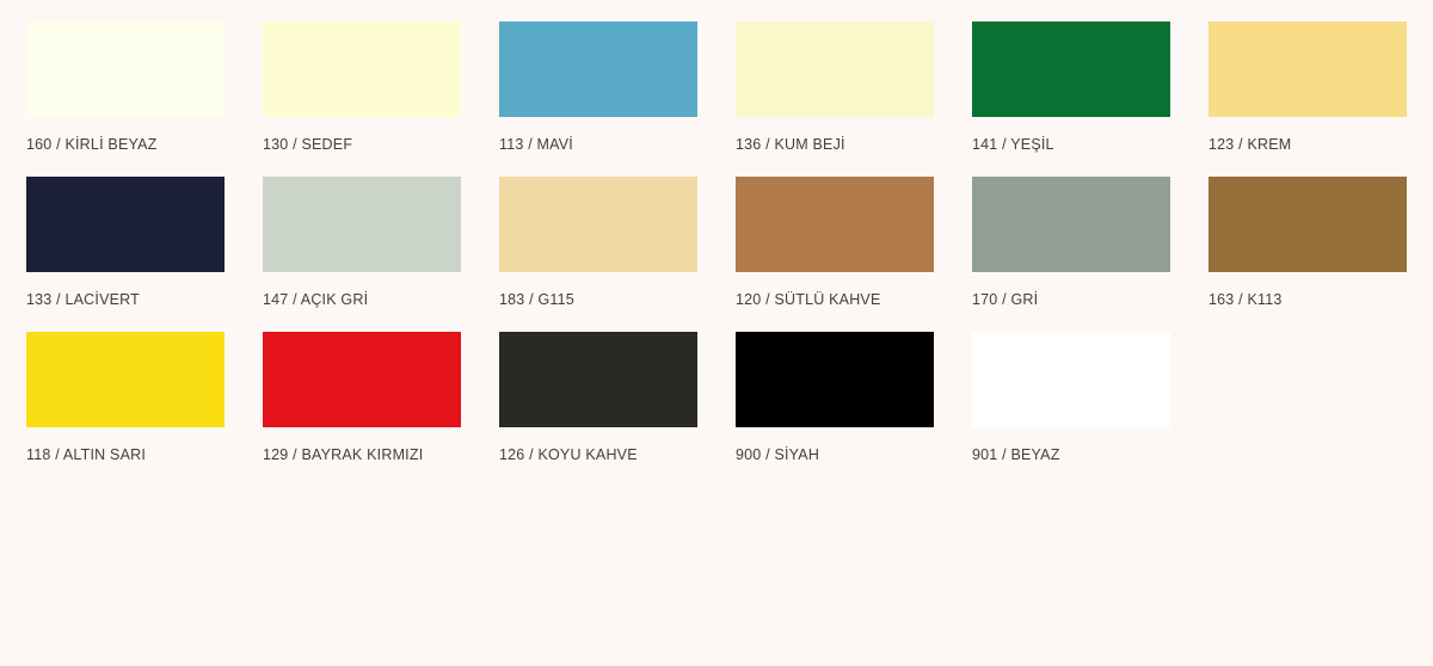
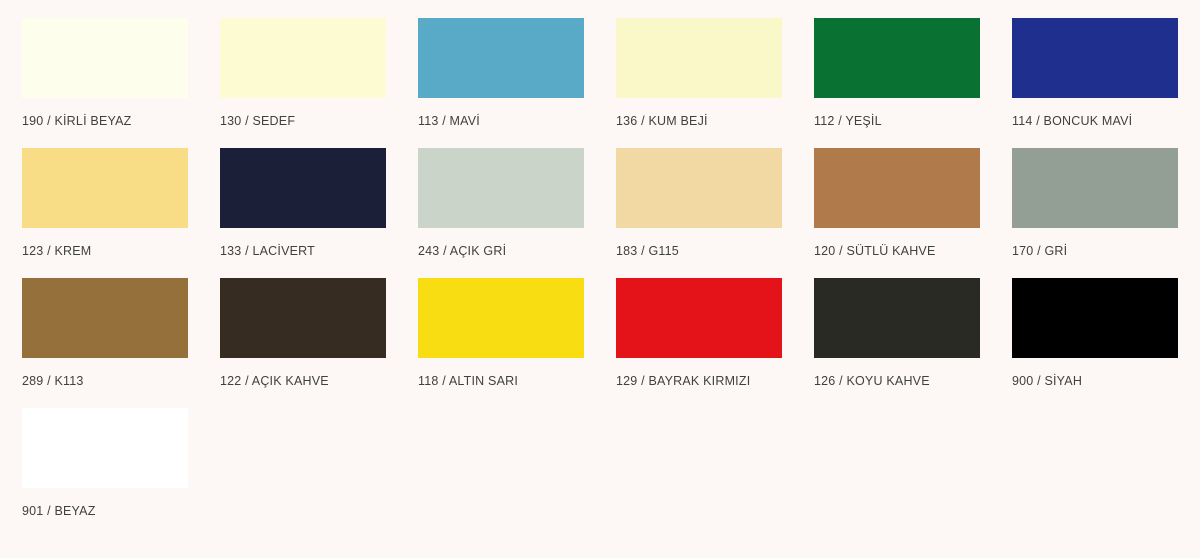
- 160 / KİRLİ BEYAZ
+ 190 / KİRLİ BEYAZ
  130 / SEDEF
  113 / MAVİ
  136 / KUM BEJİ
- 141 / YEŞİL
+ 112 / YEŞİL
+ 114 / BONCUK MAVİ
  123 / KREM
  133 / LACİVERT
- 147 / AÇIK GRİ
+ 243 / AÇIK GRİ
  183 / G115
  120 / SÜTLÜ KAHVE
  170 / GRİ
- 163 / K113
+ 289 / K113
+ 122 / AÇIK KAHVE
  118 / ALTIN SARI
  129 / BAYRAK KIRMIZI
  126 / KOYU KAHVE
  900 / SİYAH
  901 / BEYAZ
